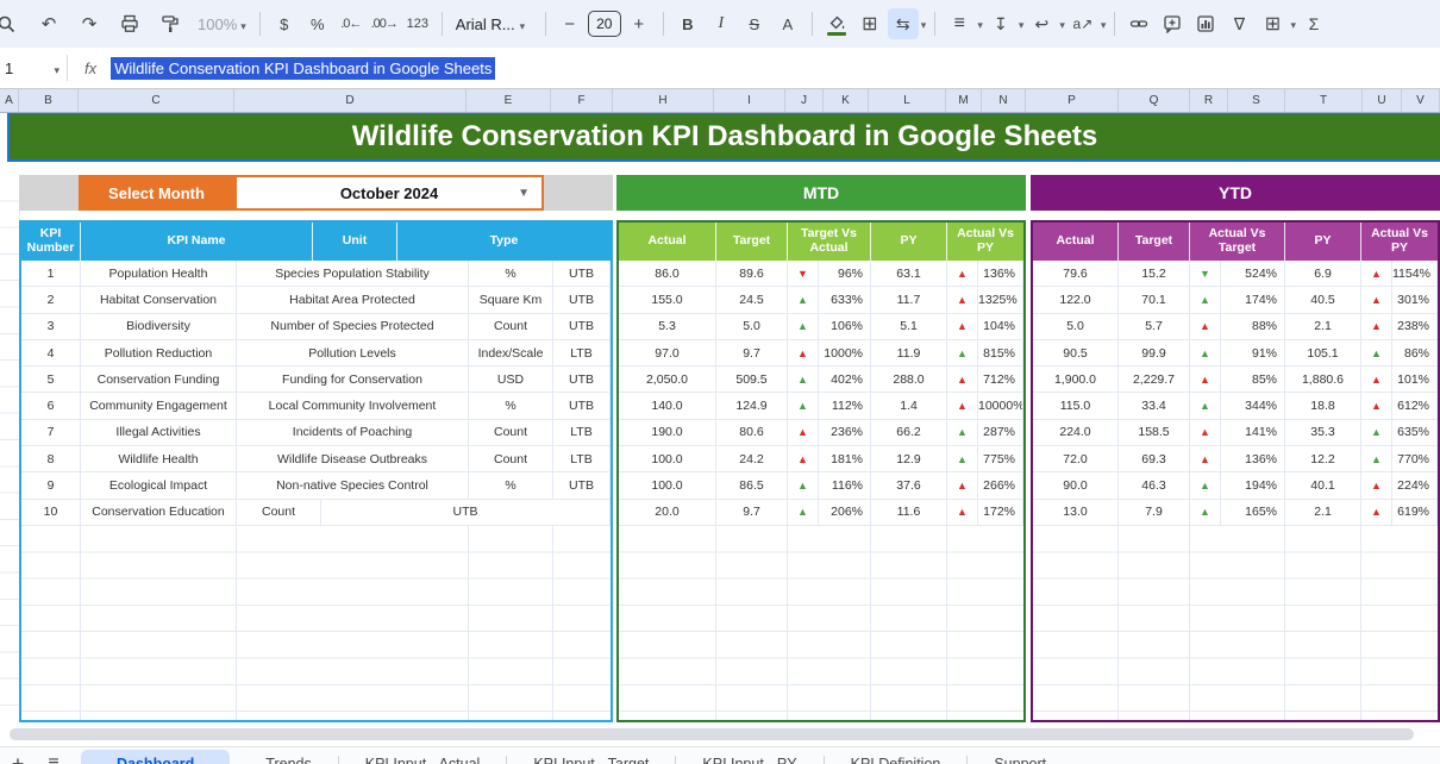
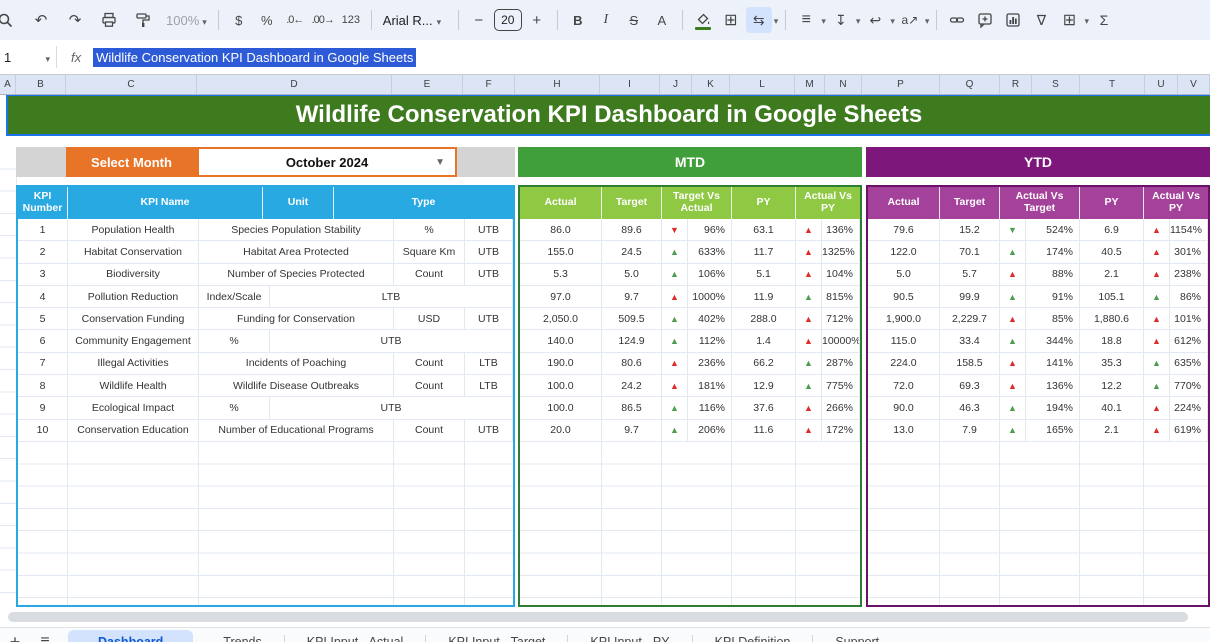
  100%
  Arial R...
  20
  1
  fx
  Wildlife Conservation KPI Dashboard in Google Sheets
  A
  B
  C
  D
  E
  F
  H
  I
  J
  K
  L
  M
  N
  P
  Q
  R
  S
  T
  U
  V
  Wildlife Conservation KPI Dashboard in Google Sheets
  Select Month
  October 2024
  ▼
  MTD
  YTD
  KPI Number
  KPI Name
  Unit
  Type
  1
  Population Health
  Species Population Stability
  %
  UTB
  2
  Habitat Conservation
  Habitat Area Protected
  Square Km
  UTB
  3
  Biodiversity
  Number of Species Protected
  Count
  UTB
  4
  Pollution Reduction
- Pollution Levels
  Index/Scale
  LTB
  5
  Conservation Funding
  Funding for Conservation
  USD
  UTB
  6
  Community Engagement
- Local Community Involvement
  %
  UTB
  7
  Illegal Activities
  Incidents of Poaching
  Count
  LTB
  8
  Wildlife Health
  Wildlife Disease Outbreaks
  Count
  LTB
  9
  Ecological Impact
- Non-native Species Control
  %
  UTB
  10
  Conservation Education
+ Number of Educational Programs
  Count
  UTB
  Actual
  Target
  Target Vs Actual
  PY
  Actual Vs PY
  86.0
  89.6
  ▼
  96%
  63.1
  ▲
  136%
  155.0
  24.5
  ▲
  633%
  11.7
  ▲
  1325%
  5.3
  5.0
  ▲
  106%
  5.1
  ▲
  104%
  97.0
  9.7
  ▲
  1000%
  11.9
  ▲
  815%
  2,050.0
  509.5
  ▲
  402%
  288.0
  ▲
  712%
  140.0
  124.9
  ▲
  112%
  1.4
  ▲
  10000%
  190.0
  80.6
  ▲
  236%
  66.2
  ▲
  287%
  100.0
  24.2
  ▲
  181%
  12.9
  ▲
  775%
  100.0
  86.5
  ▲
  116%
  37.6
  ▲
  266%
  20.0
  9.7
  ▲
  206%
  11.6
  ▲
  172%
  Actual
  Target
  Actual Vs Target
  PY
  Actual Vs PY
  79.6
  15.2
  ▼
  524%
  6.9
  ▲
  1154%
  122.0
  70.1
  ▲
  174%
  40.5
  ▲
  301%
  5.0
  5.7
  ▲
  88%
  2.1
  ▲
  238%
  90.5
  99.9
  ▲
  91%
  105.1
  ▲
  86%
  1,900.0
  2,229.7
  ▲
  85%
  1,880.6
  ▲
  101%
  115.0
  33.4
  ▲
  344%
  18.8
  ▲
  612%
  224.0
  158.5
  ▲
  141%
  35.3
  ▲
  635%
  72.0
  69.3
  ▲
  136%
  12.2
  ▲
  770%
  90.0
  46.3
  ▲
  194%
  40.1
  ▲
  224%
  13.0
  7.9
  ▲
  165%
  2.1
  ▲
  619%
